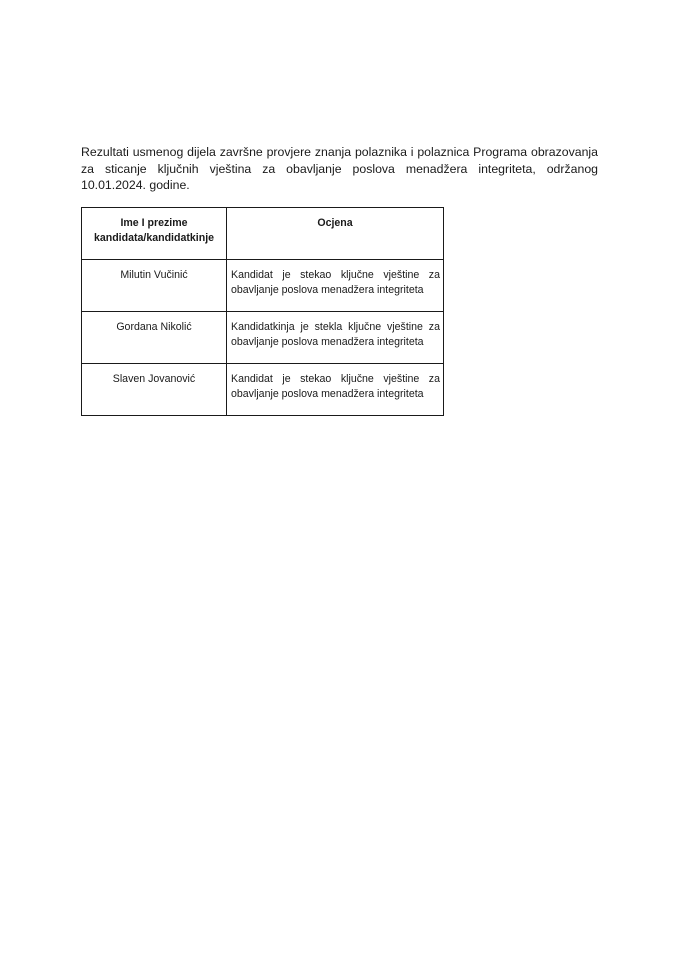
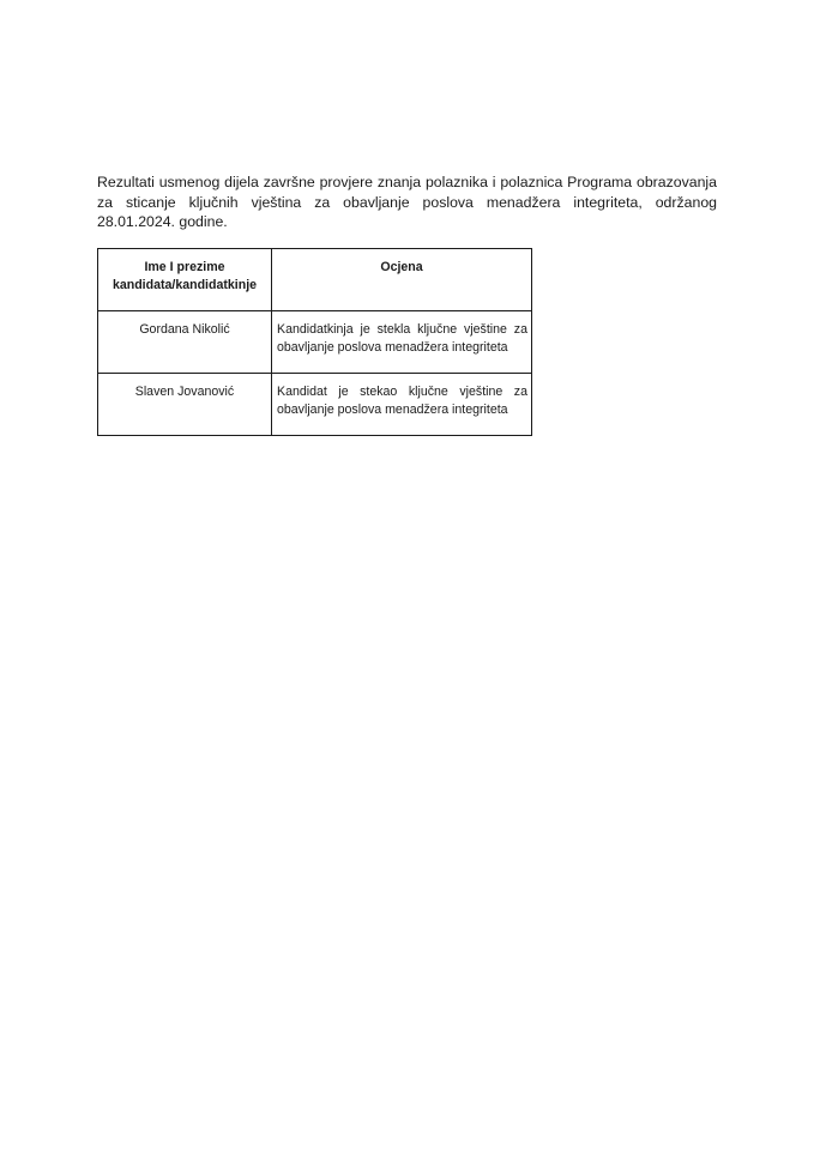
- Rezultati usmenog dijela završne provjere znanja polaznika i polaznica Programa obrazovanja za sticanje ključnih vještina za obavljanje poslova menadžera integriteta, održanog 10.01.2024. godine.
+ Rezultati usmenog dijela završne provjere znanja polaznika i polaznica Programa obrazovanja za sticanje ključnih vještina za obavljanje poslova menadžera integriteta, održanog 28.01.2024. godine.
  Ime I prezime kandidata/kandidatkinje	Ocjena
- Milutin Vučinić	Kandidat je stekao ključne vještine za obavljanje poslova menadžera integriteta
  Gordana Nikolić	Kandidatkinja je stekla ključne vještine za obavljanje poslova menadžera integriteta
  Slaven Jovanović	Kandidat je stekao ključne vještine za obavljanje poslova menadžera integriteta
